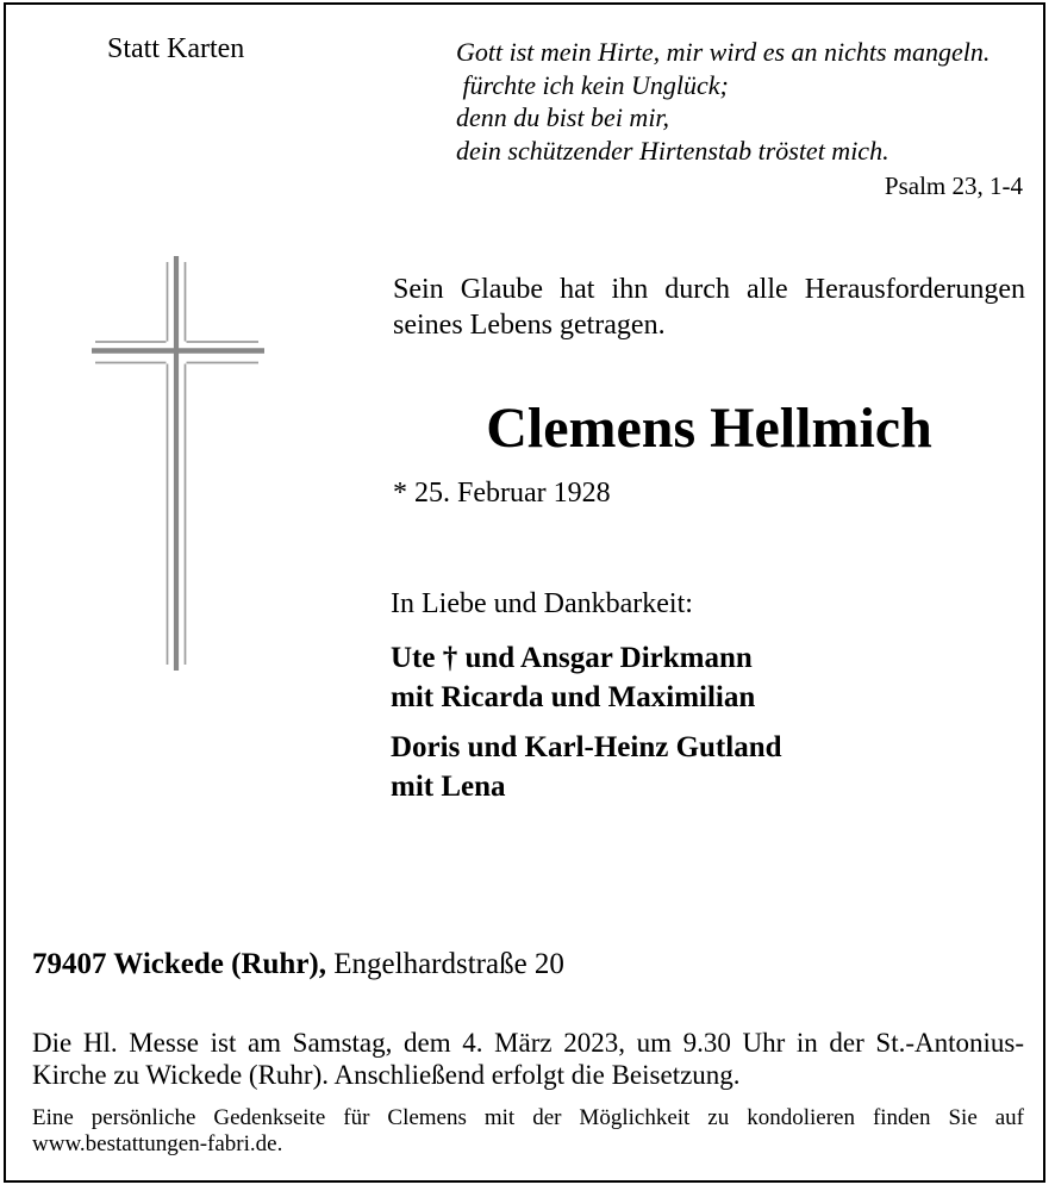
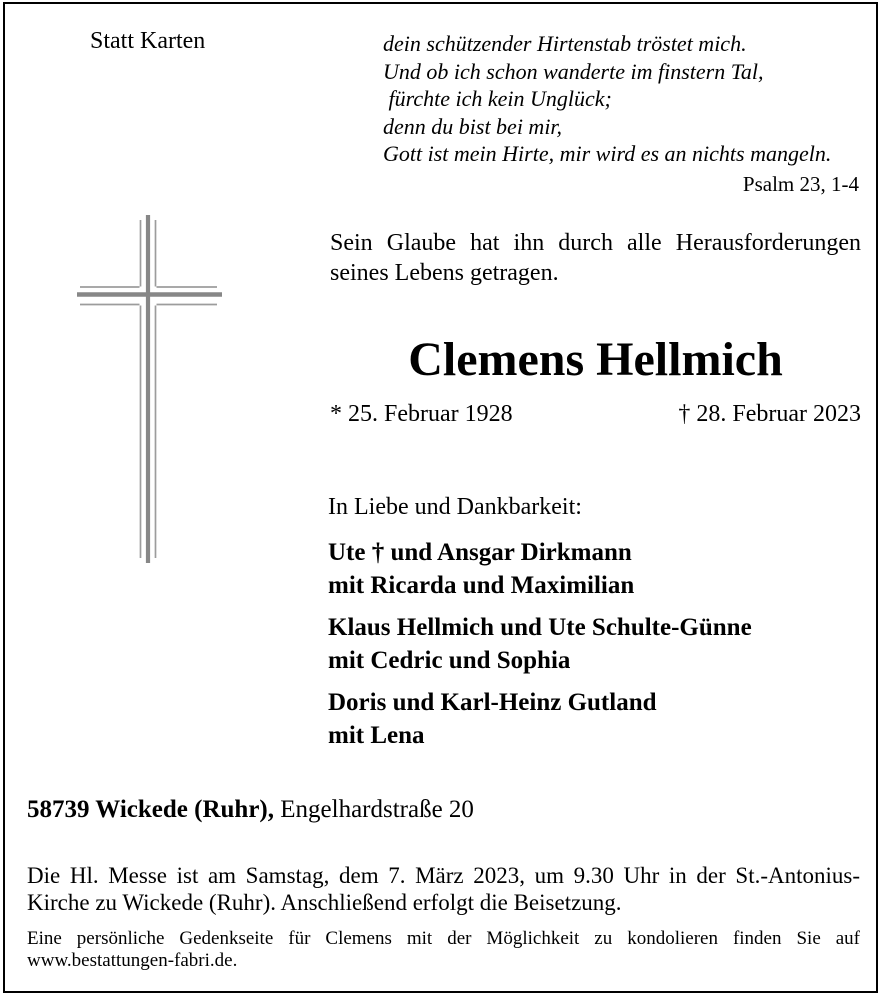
  Statt Karten
- Gott ist mein Hirte, mir wird es an nichts mangeln.
+ dein schützender Hirtenstab tröstet mich.
+ Und ob ich schon wanderte im finstern Tal,
  fürchte ich kein Unglück;
  denn du bist bei mir,
- dein schützender Hirtenstab tröstet mich.
+ Gott ist mein Hirte, mir wird es an nichts mangeln.
  Psalm 23, 1-4
  Sein Glaube hat ihn durch alle Herausforderungen
  seines Lebens getragen.
  Clemens Hellmich
  * 25. Februar 1928
+ † 28. Februar 2023
  In Liebe und Dankbarkeit:
  Ute † und Ansgar Dirkmann
  mit Ricarda und Maximilian
+ Klaus Hellmich und Ute Schulte-Günne
+ mit Cedric und Sophia
  Doris und Karl-Heinz Gutland
  mit Lena
- 79407 Wickede (Ruhr), Engelhardstraße 20
+ 58739 Wickede (Ruhr), Engelhardstraße 20
- Die Hl. Messe ist am Samstag, dem 4. März 2023, um 9.30 Uhr in der St.-Antonius-
+ Die Hl. Messe ist am Samstag, dem 7. März 2023, um 9.30 Uhr in der St.-Antonius-
  Kirche zu Wickede (Ruhr). Anschließend erfolgt die Beisetzung.
  Eine persönliche Gedenkseite für Clemens mit der Möglichkeit zu kondolieren finden Sie auf
  www.bestattungen-fabri.de.
